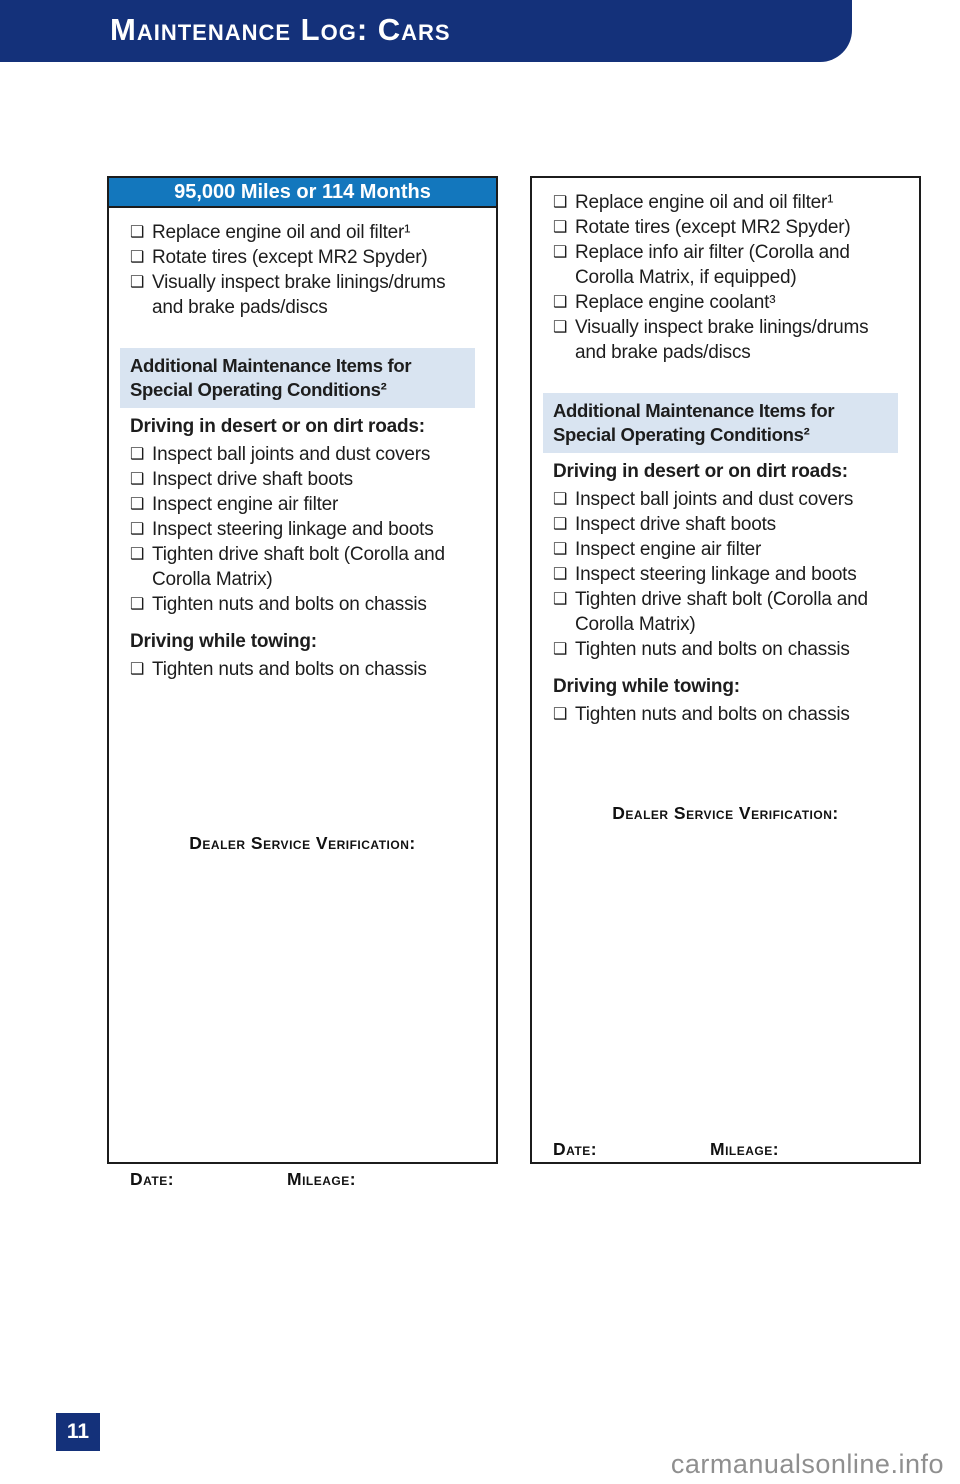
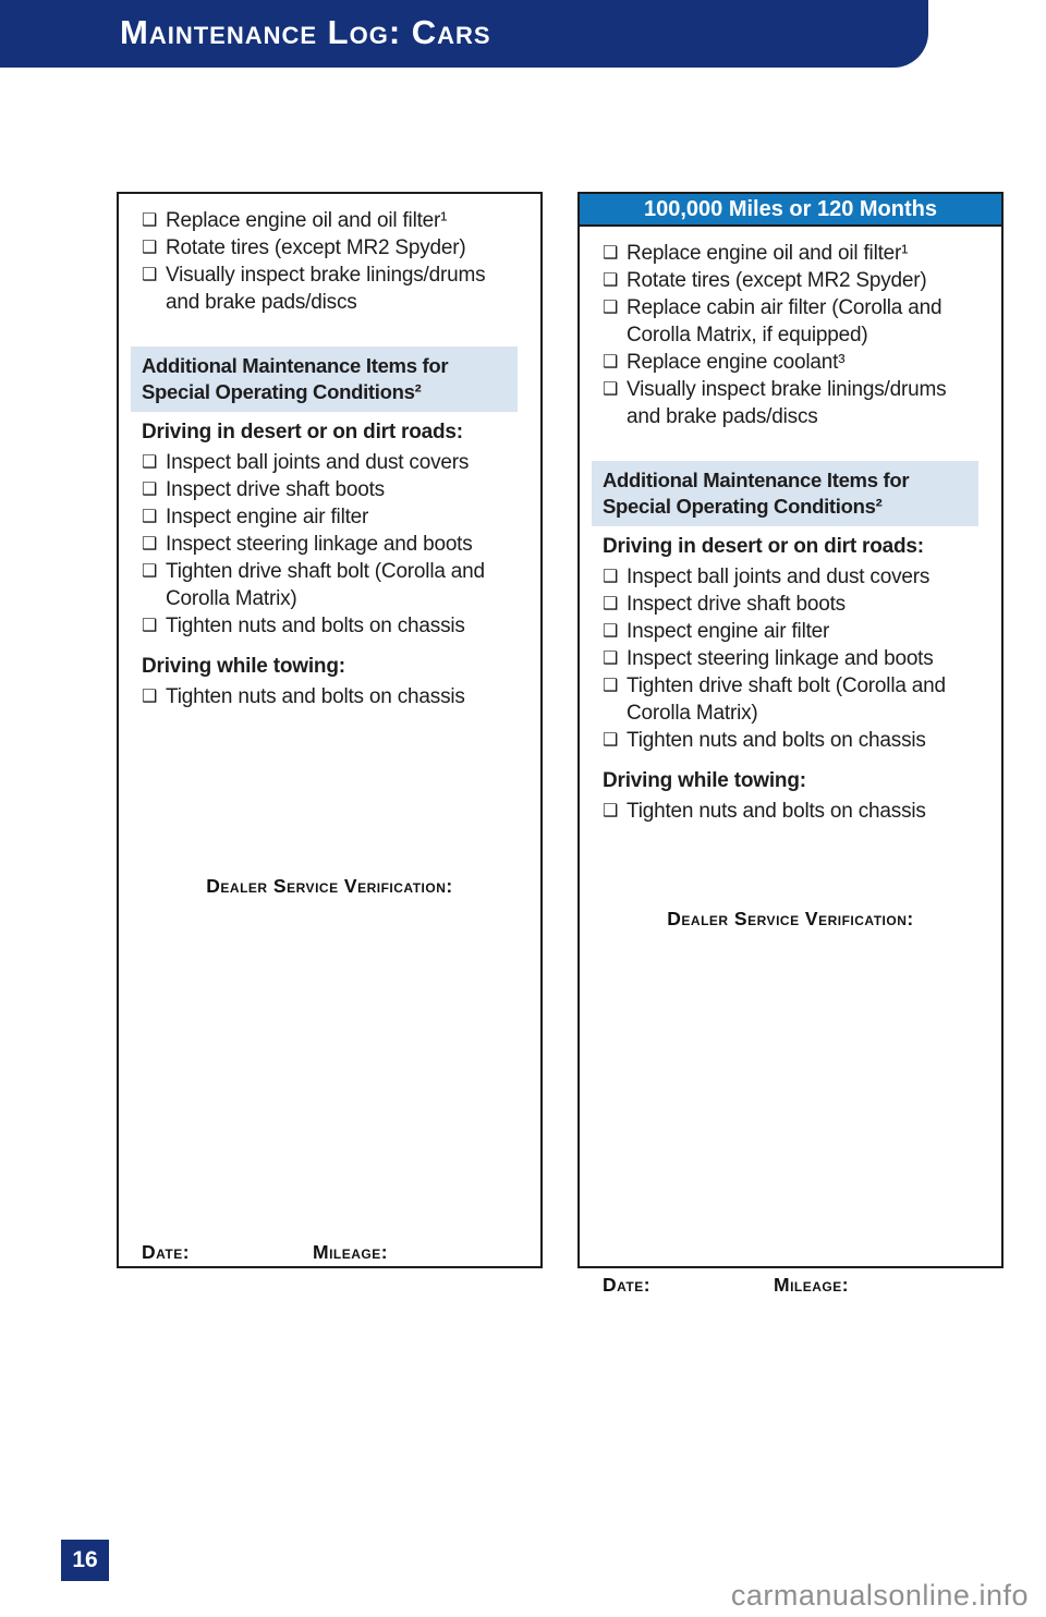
  Maintenance Log: Cars
- 95,000 Miles or 114 Months
  ❑
  Replace engine oil and oil filter¹
  ❑
  Rotate tires (except MR2 Spyder)
  ❑
  Visually inspect brake linings/drums and brake pads/discs
  Additional Maintenance Items for Special Operating Conditions²
  Driving in desert or on dirt roads:
  ❑
  Inspect ball joints and dust covers
  ❑
  Inspect drive shaft boots
  ❑
  Inspect engine air filter
  ❑
  Inspect steering linkage and boots
  ❑
  Tighten drive shaft bolt (Corolla and Corolla Matrix)
  ❑
  Tighten nuts and bolts on chassis
  Driving while towing:
  ❑
  Tighten nuts and bolts on chassis
  Dealer Service Verification:
  Date:
  Mileage:
+ 100,000 Miles or 120 Months
  ❑
  Replace engine oil and oil filter¹
  ❑
  Rotate tires (except MR2 Spyder)
  ❑
- Replace info air filter (Corolla and Corolla Matrix, if equipped)
+ Replace cabin air filter (Corolla and Corolla Matrix, if equipped)
  ❑
  Replace engine coolant³
  ❑
  Visually inspect brake linings/drums and brake pads/discs
  Additional Maintenance Items for Special Operating Conditions²
  Driving in desert or on dirt roads:
  ❑
  Inspect ball joints and dust covers
  ❑
  Inspect drive shaft boots
  ❑
  Inspect engine air filter
  ❑
  Inspect steering linkage and boots
  ❑
  Tighten drive shaft bolt (Corolla and Corolla Matrix)
  ❑
  Tighten nuts and bolts on chassis
  Driving while towing:
  ❑
  Tighten nuts and bolts on chassis
  Dealer Service Verification:
  Date:
  Mileage:
- 11
+ 16
  carmanualsonline.info
